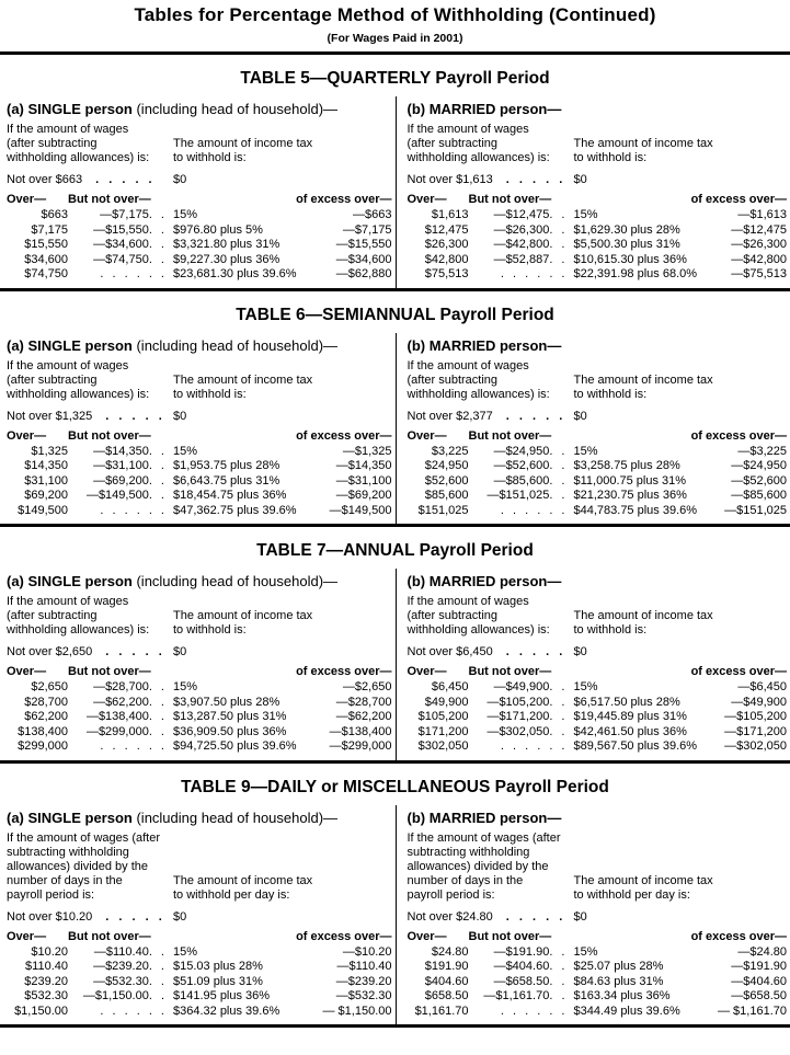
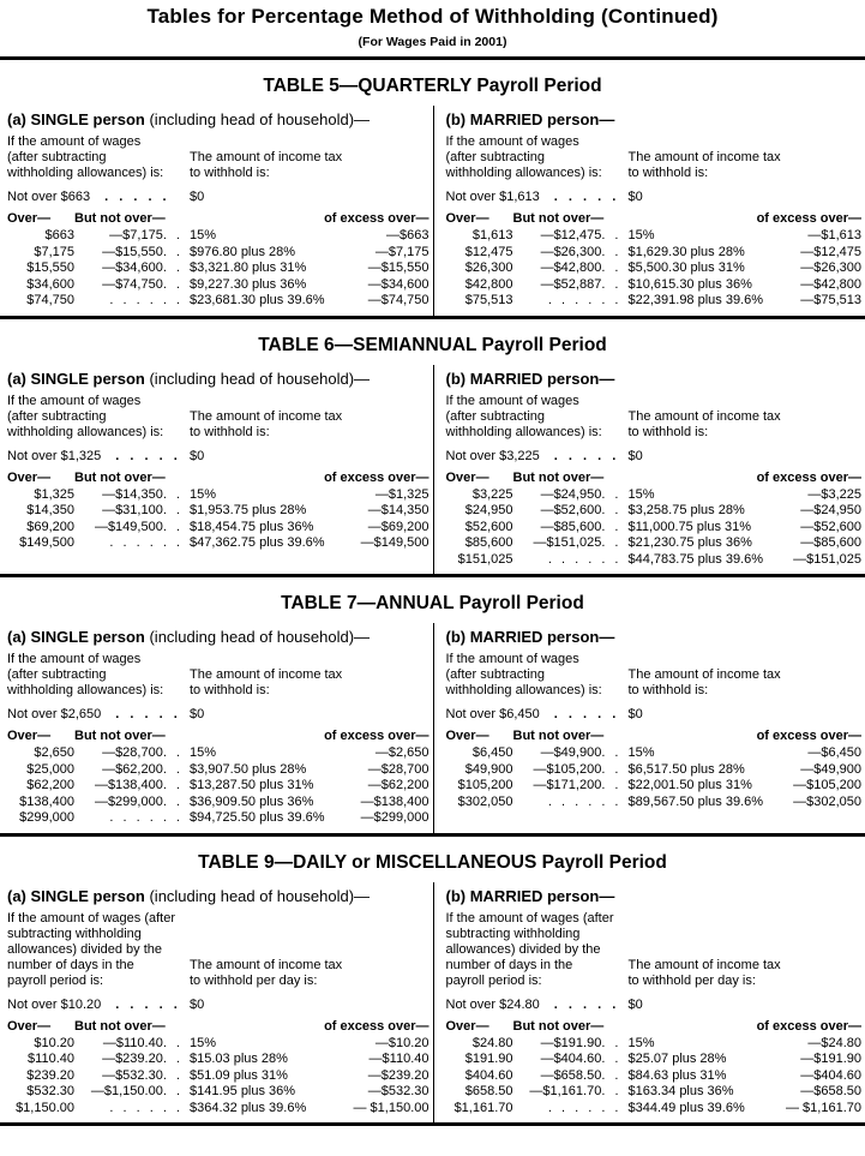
  Tables for Percentage Method of Withholding (Continued)
  (For Wages Paid in 2001)
  TABLE 5—QUARTERLY Payroll Period
  (a) SINGLE person (including head of household)—
  If the amount of wages
  (after subtracting
  withholding allowances) is:
  The amount of income tax
  to withhold is:
  Not over $663 . . . . .
  $0
  Over—
  But not over—
  of excess over—
  $663
  —$7,175. .
  15%
  —$663
  $7,175
  —$15,550. .
- $976.80 plus 5%
+ $976.80 plus 28%
  —$7,175
  $15,550
  —$34,600. .
  $3,321.80 plus 31%
  —$15,550
  $34,600
  —$74,750. .
  $9,227.30 plus 36%
  —$34,600
  $74,750
  . . . . . .
  $23,681.30 plus 39.6%
- —$62,880
+ —$74,750
  (b) MARRIED person—
  If the amount of wages
  (after subtracting
  withholding allowances) is:
  The amount of income tax
  to withhold is:
  Not over $1,613 . . . . .
  $0
  Over—
  But not over—
  of excess over—
  $1,613
  —$12,475. .
  15%
  —$1,613
  $12,475
  —$26,300. .
  $1,629.30 plus 28%
  —$12,475
  $26,300
  —$42,800. .
  $5,500.30 plus 31%
  —$26,300
  $42,800
  —$52,887. .
  $10,615.30 plus 36%
  —$42,800
  $75,513
  . . . . . .
- $22,391.98 plus 68.0%
+ $22,391.98 plus 39.6%
  —$75,513
  TABLE 6—SEMIANNUAL Payroll Period
  (a) SINGLE person (including head of household)—
  If the amount of wages
  (after subtracting
  withholding allowances) is:
  The amount of income tax
  to withhold is:
  Not over $1,325 . . . . .
  $0
  Over—
  But not over—
  of excess over—
  $1,325
  —$14,350. .
  15%
  —$1,325
  $14,350
  —$31,100. .
  $1,953.75 plus 28%
  —$14,350
- $31,100
- —$69,200. .
- $6,643.75 plus 31%
- —$31,100
  $69,200
  —$149,500. .
  $18,454.75 plus 36%
  —$69,200
  $149,500
  . . . . . .
  $47,362.75 plus 39.6%
  —$149,500
  (b) MARRIED person—
  If the amount of wages
  (after subtracting
  withholding allowances) is:
  The amount of income tax
  to withhold is:
- Not over $2,377 . . . . .
+ Not over $3,225 . . . . .
  $0
  Over—
  But not over—
  of excess over—
  $3,225
  —$24,950. .
  15%
  —$3,225
  $24,950
  —$52,600. .
  $3,258.75 plus 28%
  —$24,950
  $52,600
  —$85,600. .
  $11,000.75 plus 31%
  —$52,600
  $85,600
  —$151,025. .
  $21,230.75 plus 36%
  —$85,600
  $151,025
  . . . . . .
  $44,783.75 plus 39.6%
  —$151,025
  TABLE 7—ANNUAL Payroll Period
  (a) SINGLE person (including head of household)—
  If the amount of wages
  (after subtracting
  withholding allowances) is:
  The amount of income tax
  to withhold is:
  Not over $2,650 . . . . .
  $0
  Over—
  But not over—
  of excess over—
  $2,650
  —$28,700. .
  15%
  —$2,650
- $28,700
+ $25,000
  —$62,200. .
  $3,907.50 plus 28%
  —$28,700
  $62,200
  —$138,400. .
  $13,287.50 plus 31%
  —$62,200
  $138,400
  —$299,000. .
  $36,909.50 plus 36%
  —$138,400
  $299,000
  . . . . . .
  $94,725.50 plus 39.6%
  —$299,000
  (b) MARRIED person—
  If the amount of wages
  (after subtracting
  withholding allowances) is:
  The amount of income tax
  to withhold is:
  Not over $6,450 . . . . .
  $0
  Over—
  But not over—
  of excess over—
  $6,450
  —$49,900. .
  15%
  —$6,450
  $49,900
  —$105,200. .
  $6,517.50 plus 28%
  —$49,900
  $105,200
  —$171,200. .
- $19,445.89 plus 31%
+ $22,001.50 plus 31%
  —$105,200
- $171,200
- —$302,050. .
- $42,461.50 plus 36%
- —$171,200
  $302,050
  . . . . . .
  $89,567.50 plus 39.6%
  —$302,050
  TABLE 9—DAILY or MISCELLANEOUS Payroll Period
  (a) SINGLE person (including head of household)—
  If the amount of wages (after
  subtracting withholding
  allowances) divided by the
  number of days in the
  payroll period is:
  The amount of income tax
  to withhold per day is:
  Not over $10.20 . . . . .
  $0
  Over—
  But not over—
  of excess over—
  $10.20
  —$110.40. .
  15%
  —$10.20
  $110.40
  —$239.20. .
  $15.03 plus 28%
  —$110.40
  $239.20
  —$532.30. .
  $51.09 plus 31%
  —$239.20
  $532.30
  —$1,150.00. .
  $141.95 plus 36%
  —$532.30
  $1,150.00
  . . . . . .
  $364.32 plus 39.6%
  — $1,150.00
  (b) MARRIED person—
  If the amount of wages (after
  subtracting withholding
  allowances) divided by the
  number of days in the
  payroll period is:
  The amount of income tax
  to withhold per day is:
  Not over $24.80 . . . . .
  $0
  Over—
  But not over—
  of excess over—
  $24.80
  —$191.90. .
  15%
  —$24.80
  $191.90
  —$404.60. .
  $25.07 plus 28%
  —$191.90
  $404.60
  —$658.50. .
  $84.63 plus 31%
  —$404.60
  $658.50
  —$1,161.70. .
  $163.34 plus 36%
  —$658.50
  $1,161.70
  . . . . . .
  $344.49 plus 39.6%
  — $1,161.70
